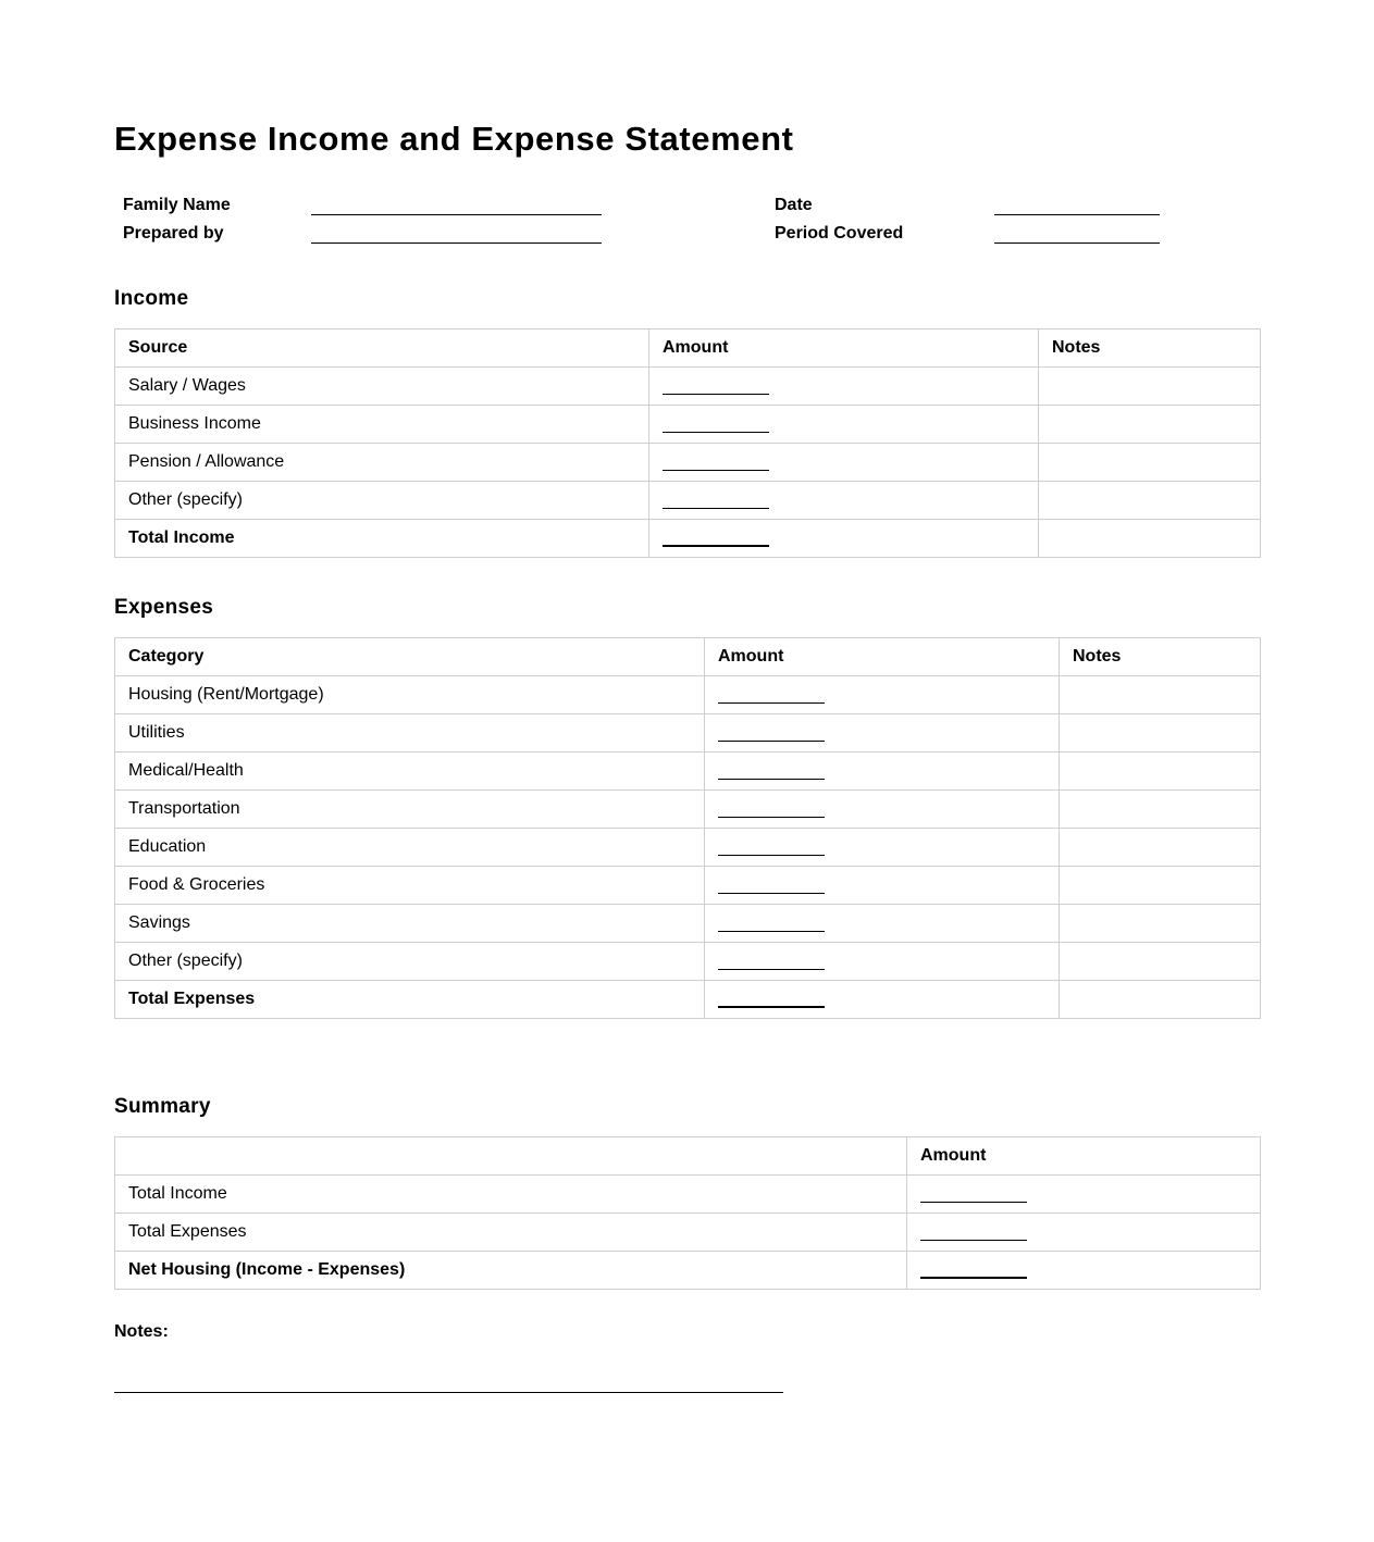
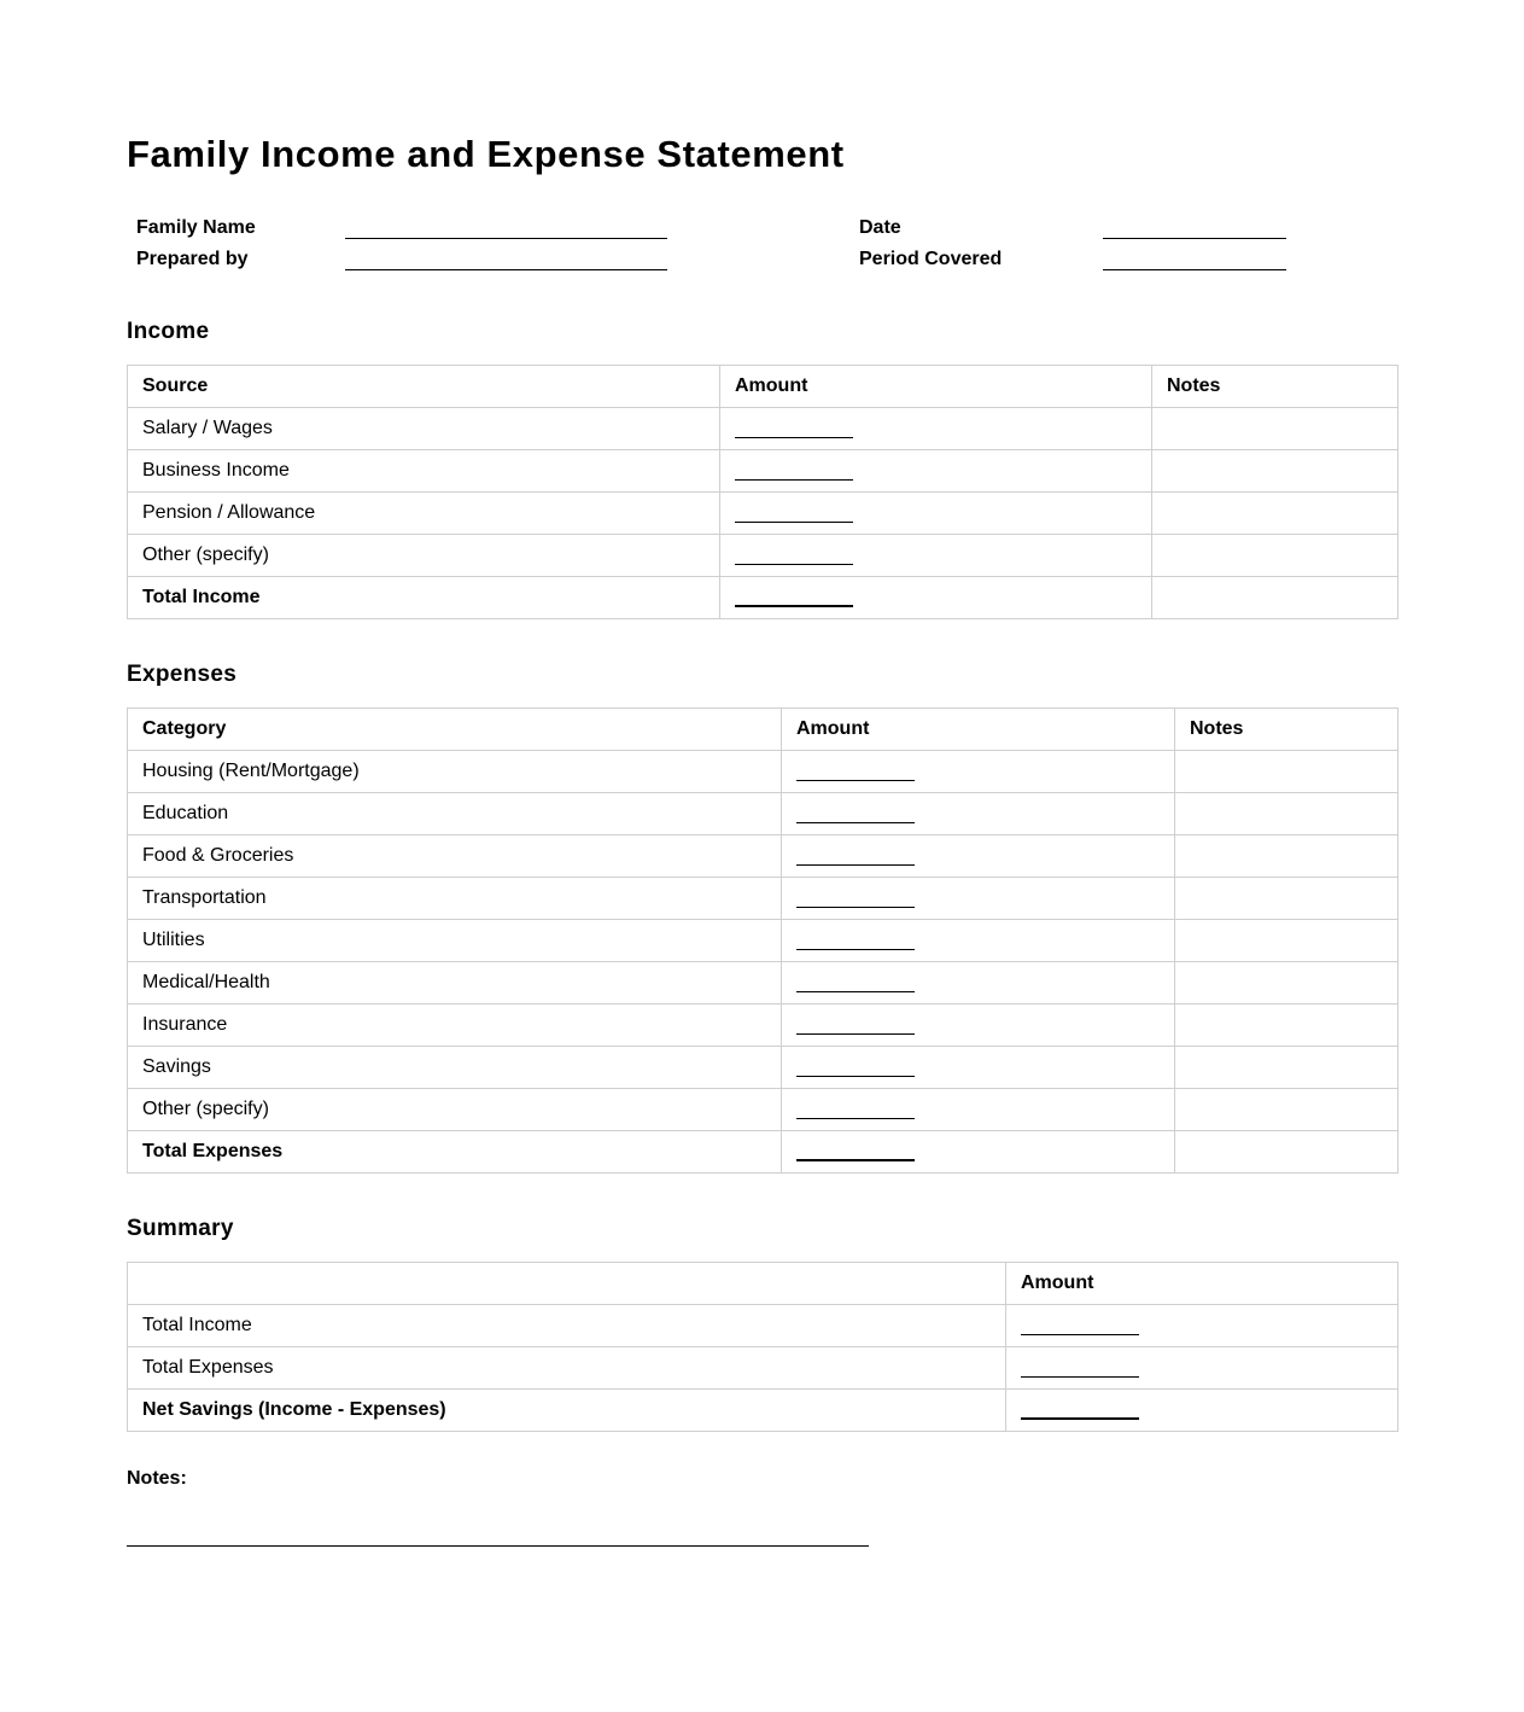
- Expense Income and Expense Statement
+ Family Income and Expense Statement
  Family Name
  Prepared by
  Date
  Period Covered
  Income
  Source	Amount	Notes
  Salary / Wages
  Business Income
  Pension / Allowance
  Other (specify)
  Total Income
  Expenses
  Category	Amount	Notes
  Housing (Rent/Mortgage)
- Utilities
+ Education
- Medical/Health
+ Food & Groceries
  Transportation
- Education
+ Utilities
- Food & Groceries
+ Medical/Health
+ Insurance
  Savings
  Other (specify)
  Total Expenses
  Summary
  	Amount
  Total Income
  Total Expenses
- Net Housing (Income - Expenses)
+ Net Savings (Income - Expenses)
  Notes:
